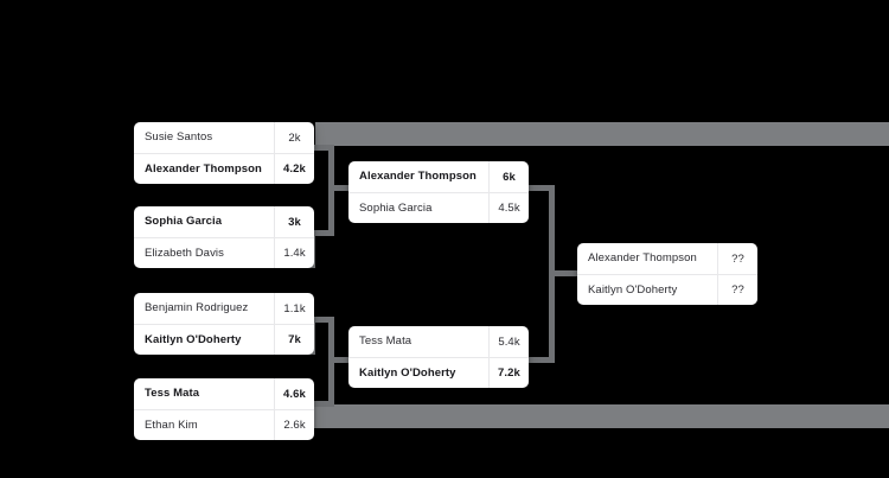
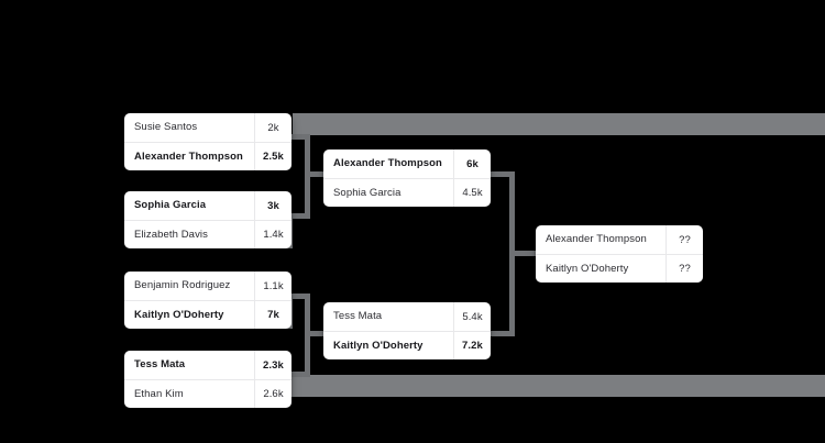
  Susie Santos
  2k
  Alexander Thompson
- 4.2k
+ 2.5k
  Sophia Garcia
  3k
  Elizabeth Davis
  1.4k
  Benjamin Rodriguez
  1.1k
  Kaitlyn O'Doherty
  7k
  Tess Mata
- 4.6k
+ 2.3k
  Ethan Kim
  2.6k
  Alexander Thompson
  6k
  Sophia Garcia
  4.5k
  Tess Mata
  5.4k
  Kaitlyn O'Doherty
  7.2k
  Alexander Thompson
  ??
  Kaitlyn O'Doherty
  ??
